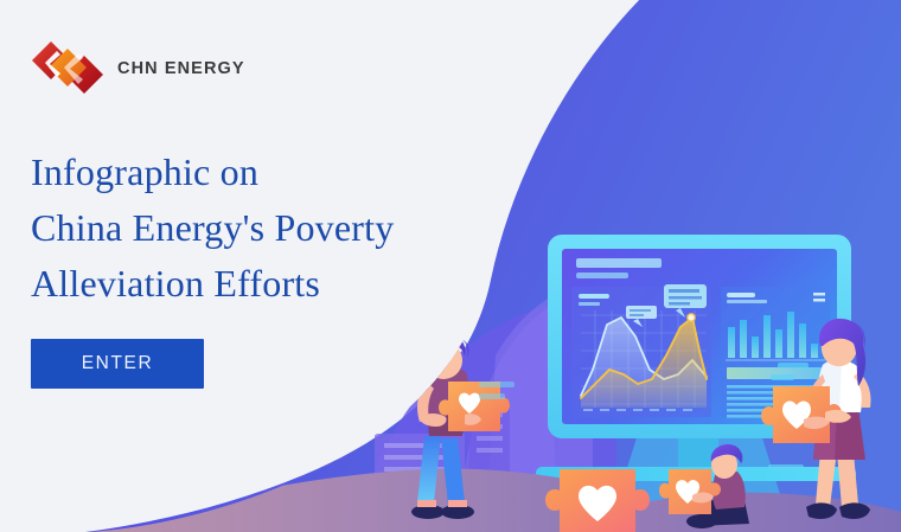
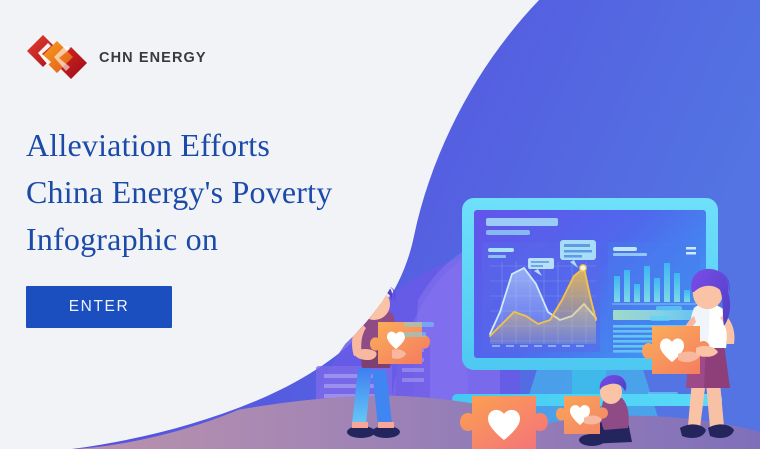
  CHN ENERGY
- Infographic on
+ Alleviation Efforts
  China Energy's Poverty
- Alleviation Efforts
+ Infographic on
  ENTER
